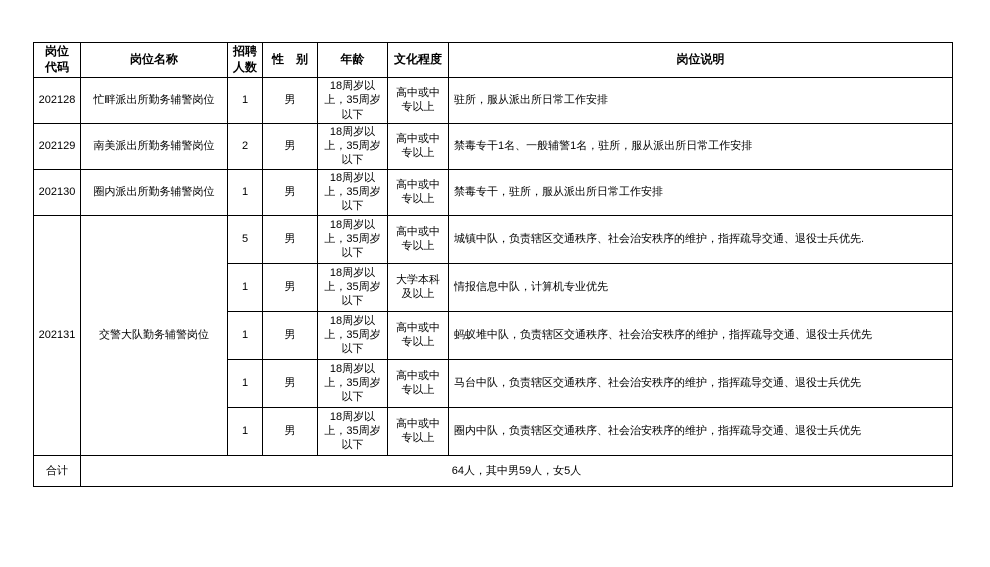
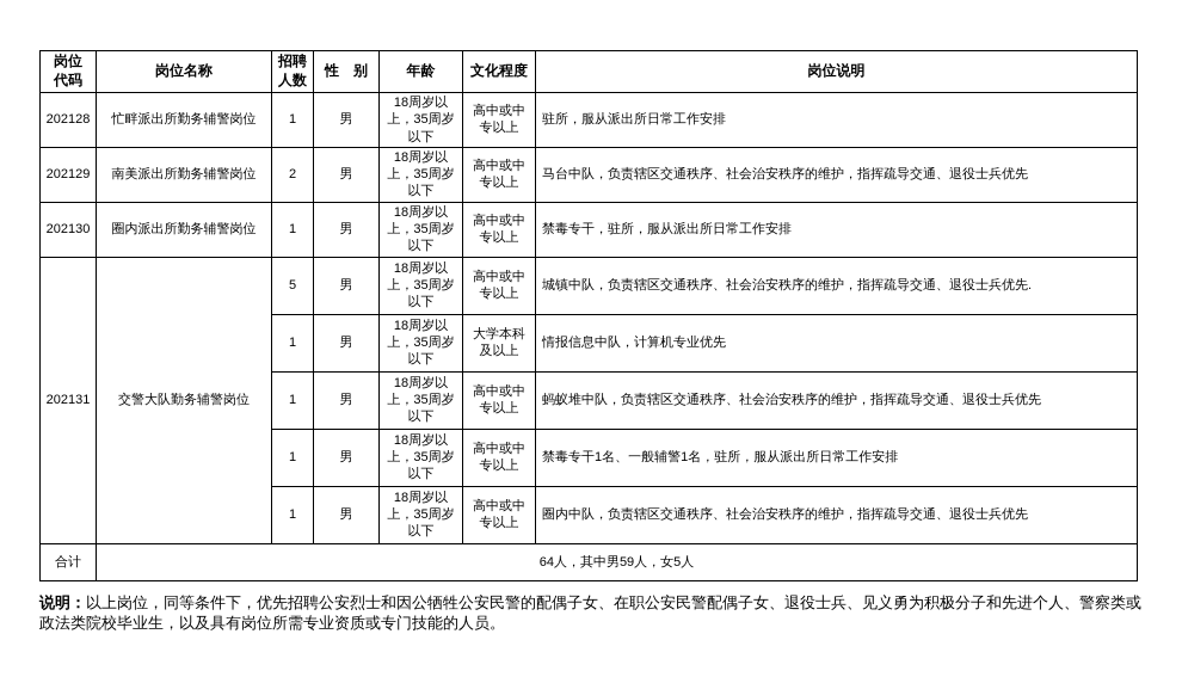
  岗位代码	岗位名称	招聘人数	性 别	年龄	文化程度	岗位说明
  202128	忙畔派出所勤务辅警岗位	1	男	18周岁以上，35周岁以下	高中或中专以上	驻所，服从派出所日常工作安排
- 202129	南美派出所勤务辅警岗位	2	男	18周岁以上，35周岁以下	高中或中专以上	禁毒专干1名、一般辅警1名，驻所，服从派出所日常工作安排
+ 202129	南美派出所勤务辅警岗位	2	男	18周岁以上，35周岁以下	高中或中专以上	马台中队，负责辖区交通秩序、社会治安秩序的维护，指挥疏导交通、退役士兵优先
  202130	圈内派出所勤务辅警岗位	1	男	18周岁以上，35周岁以下	高中或中专以上	禁毒专干，驻所，服从派出所日常工作安排
  202131	交警大队勤务辅警岗位	5	男	18周岁以上，35周岁以下	高中或中专以上	城镇中队，负责辖区交通秩序、社会治安秩序的维护，指挥疏导交通、退役士兵优先.
  1	男	18周岁以上，35周岁以下	大学本科及以上	情报信息中队，计算机专业优先
  1	男	18周岁以上，35周岁以下	高中或中专以上	蚂蚁堆中队，负责辖区交通秩序、社会治安秩序的维护，指挥疏导交通、退役士兵优先
- 1	男	18周岁以上，35周岁以下	高中或中专以上	马台中队，负责辖区交通秩序、社会治安秩序的维护，指挥疏导交通、退役士兵优先
+ 1	男	18周岁以上，35周岁以下	高中或中专以上	禁毒专干1名、一般辅警1名，驻所，服从派出所日常工作安排
  1	男	18周岁以上，35周岁以下	高中或中专以上	圈内中队，负责辖区交通秩序、社会治安秩序的维护，指挥疏导交通、退役士兵优先
  合计	64人，其中男59人，女5人
+ 说明：以上岗位，同等条件下，优先招聘公安烈士和因公牺牲公安民警的配偶子女、在职公安民警配偶子女、退役士兵、见义勇为积极分子和先进个人、警察类或政法类院校毕业生，以及具有岗位所需专业资质或专门技能的人员。
